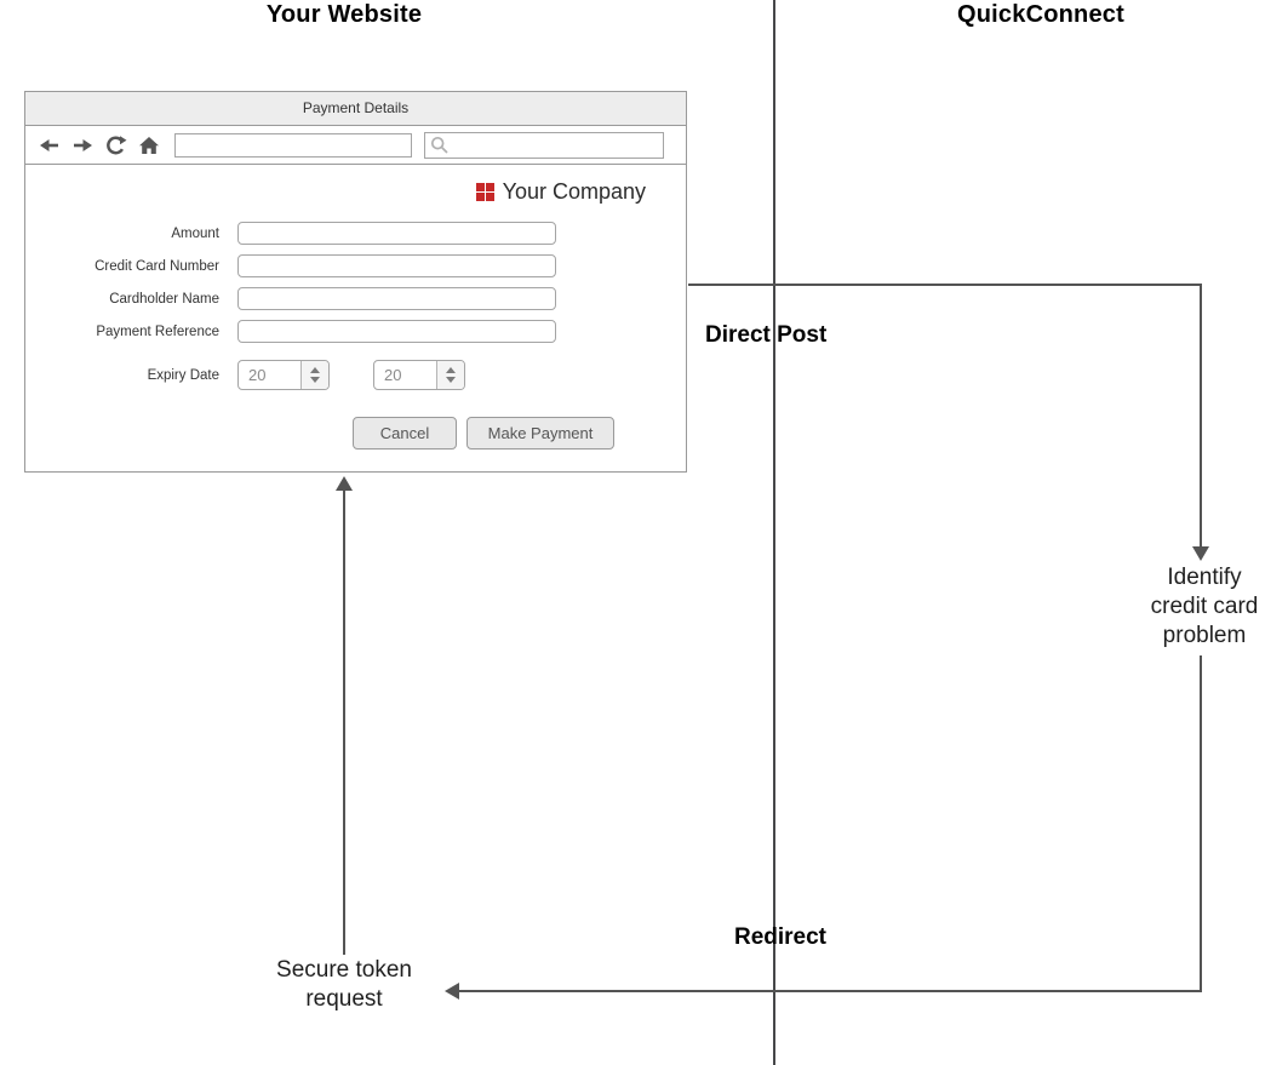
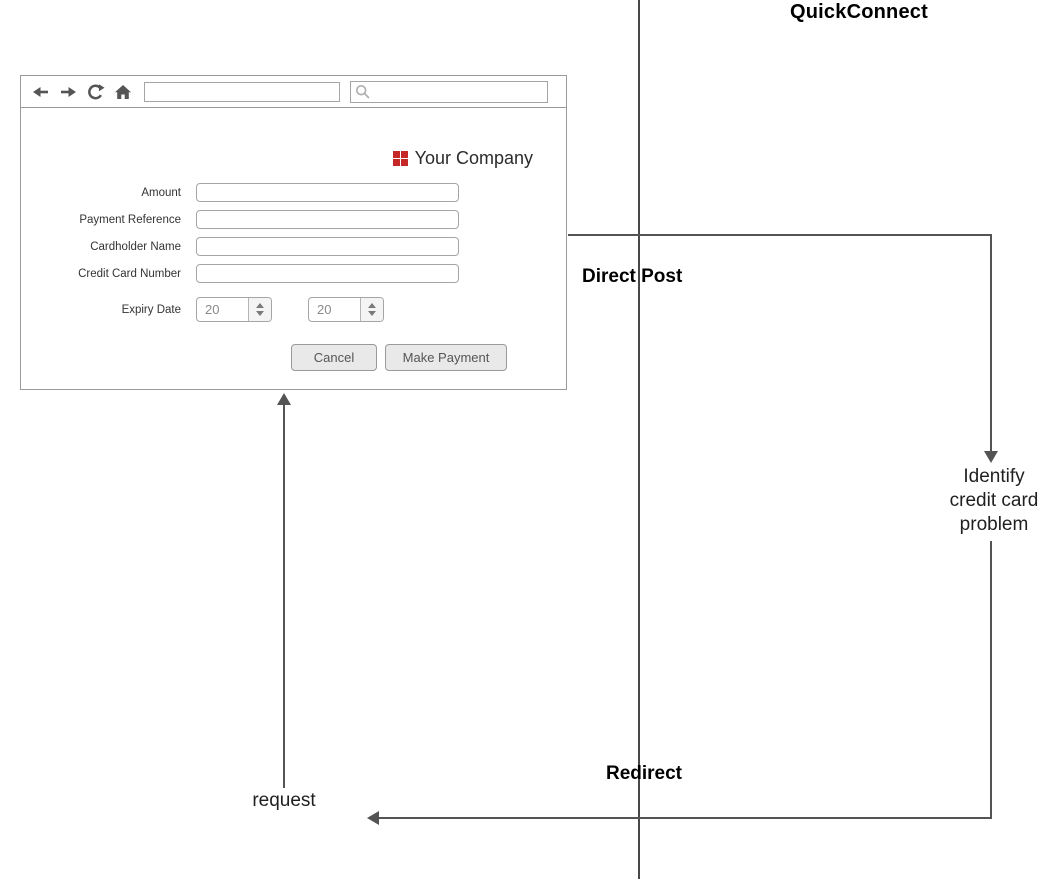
- Your Website
  QuickConnect
- Payment Details
  Your Company
  Amount
- Credit Card Number
+ Payment Reference
  Cardholder Name
- Payment Reference
+ Credit Card Number
  Expiry Date
  20
  20
  Cancel
  Make Payment
  Direct Post
  Identify
  credit card
  problem
  Redirect
- Secure token
  request
